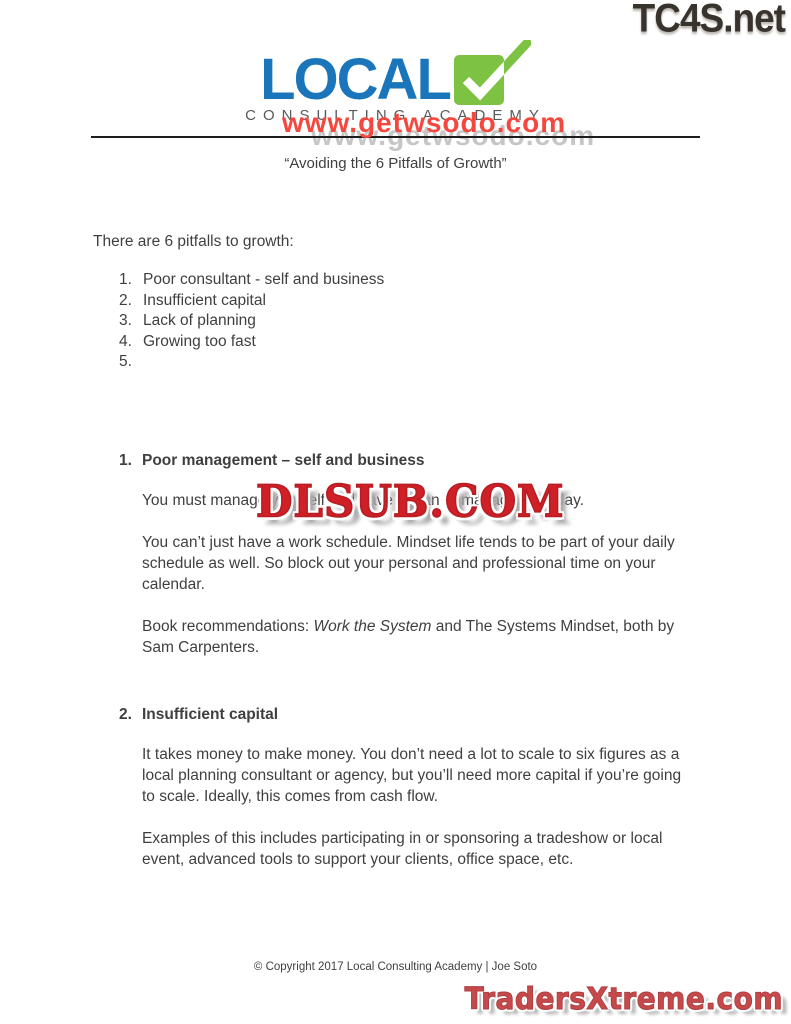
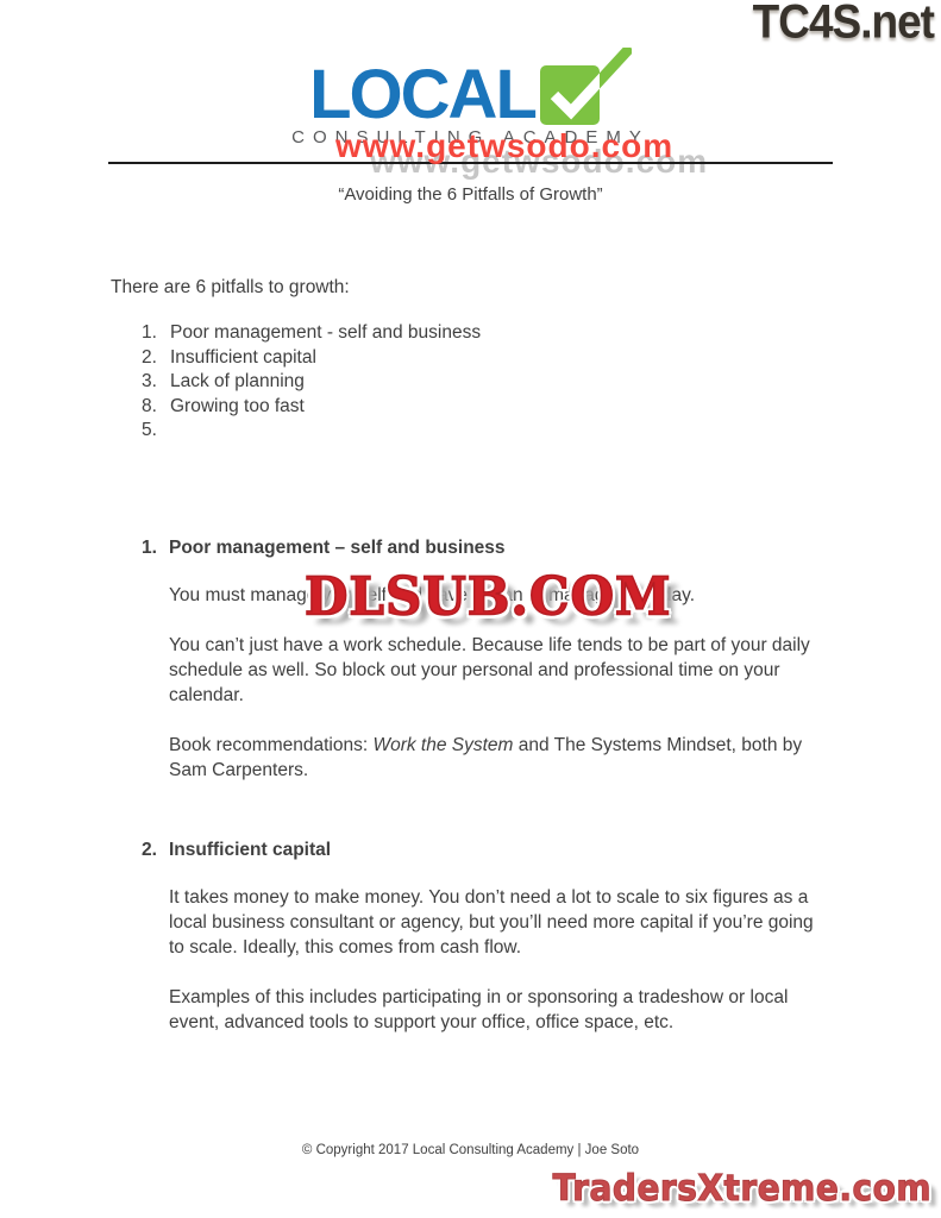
  TC4S.net
  www.getwsodo.com
  LOCAL
  CONSULTING ACADEMY
  www.getwsodo.com
  “Avoiding the 6 Pitfalls of Growth”
  There are 6 pitfalls to growth:
  1.
- Poor consultant - self and business
+ Poor management - self and business
  2.
  Insufficient capital
  3.
  Lack of planning
- 4.
+ 8.
  Growing too fast
  5.
  1.
  Poor management – self and business
  You must manage yourself and have a plan to manage your day.
- You can’t just have a work schedule. Mindset life tends to be part of your daily schedule as well. So block out your personal and professional time on your calendar.
+ You can’t just have a work schedule. Because life tends to be part of your daily schedule as well. So block out your personal and professional time on your calendar.
  Book recommendations: Work the System and The Systems Mindset, both by Sam Carpenters.
  DLSUB.COM
  2.
  Insufficient capital
- It takes money to make money. You don’t need a lot to scale to six figures as a local planning consultant or agency, but you’ll need more capital if you’re going to scale. Ideally, this comes from cash flow.
+ It takes money to make money. You don’t need a lot to scale to six figures as a local business consultant or agency, but you’ll need more capital if you’re going to scale. Ideally, this comes from cash flow.
- Examples of this includes participating in or sponsoring a tradeshow or local event, advanced tools to support your clients, office space, etc.
+ Examples of this includes participating in or sponsoring a tradeshow or local event, advanced tools to support your office, office space, etc.
  © Copyright 2017 Local Consulting Academy | Joe Soto
  TradersXtreme.com
